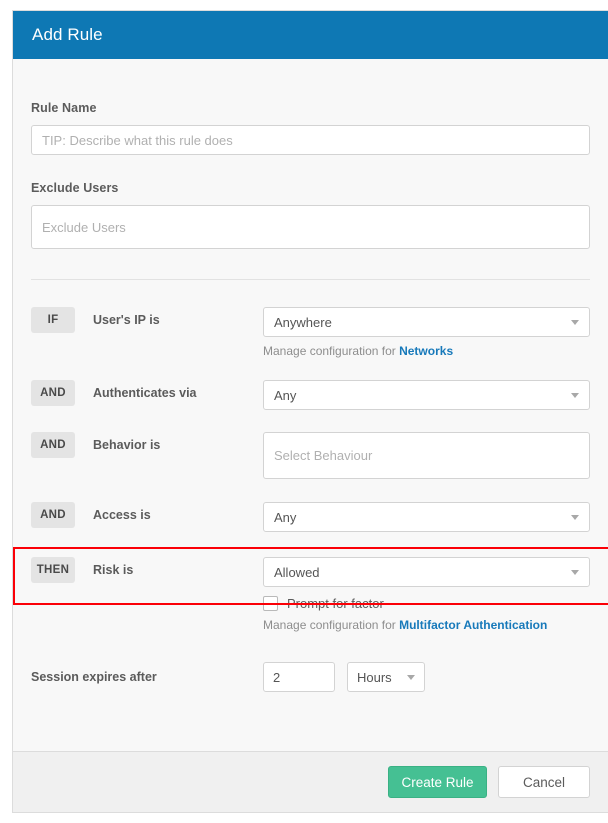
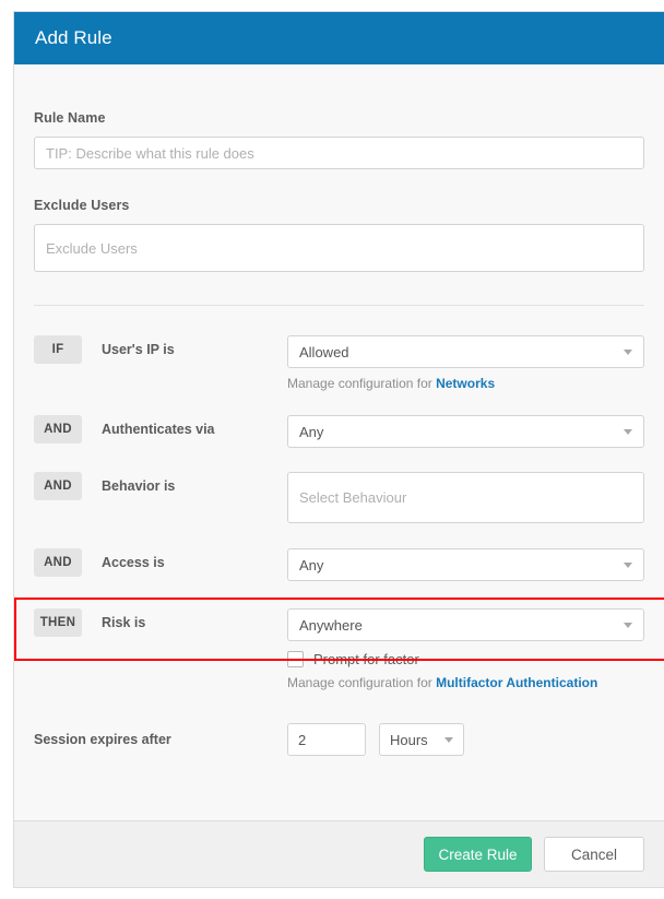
  Add Rule
  Rule Name
  TIP: Describe what this rule does
  Exclude Users
  Exclude Users
  IF
  User's IP is
- Anywhere
+ Allowed
  Manage configuration for Networks
  AND
  Authenticates via
  Any
  AND
  Behavior is
  Select Behaviour
  AND
  Access is
  Any
  THEN
  Risk is
- Allowed
+ Anywhere
  Prompt for factor
  Manage configuration for Multifactor Authentication
  Session expires after
  2
  Hours
  Create Rule
  Cancel
